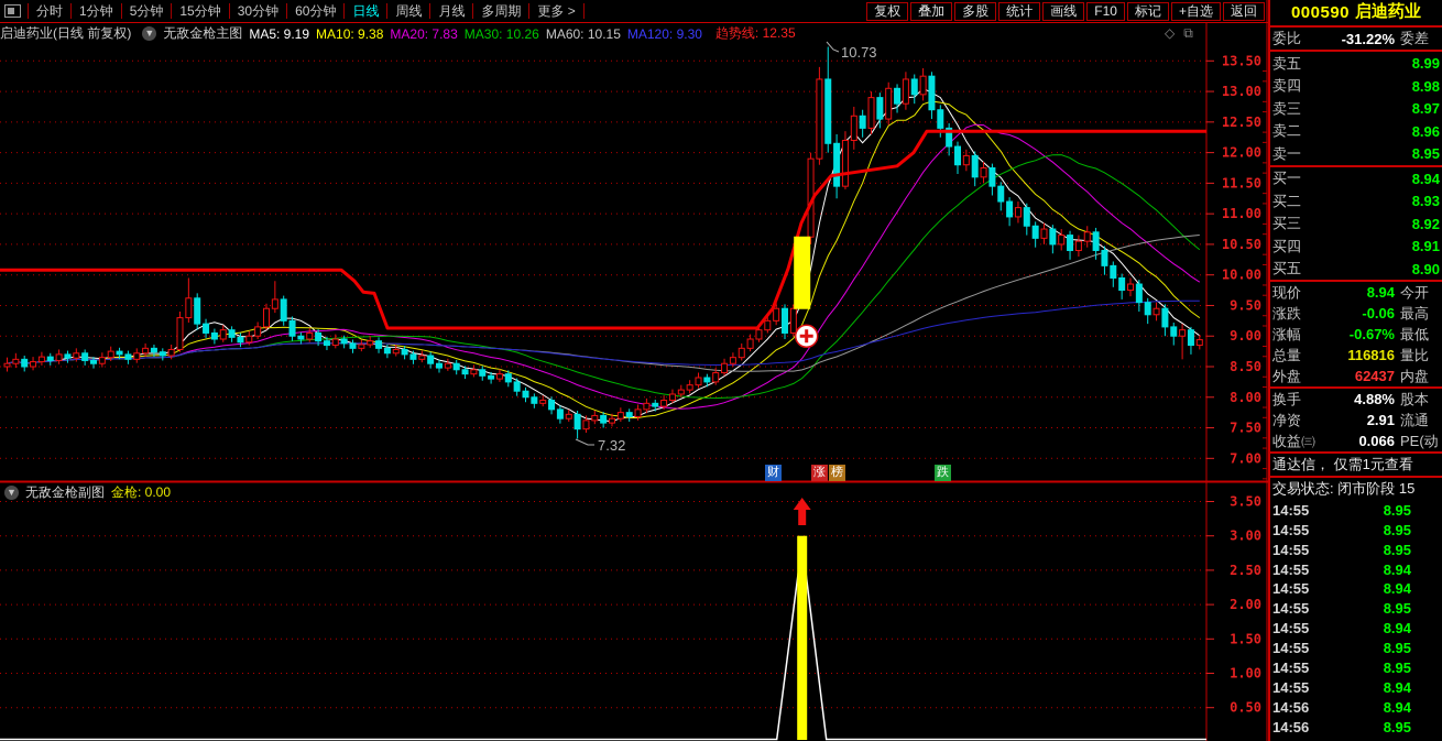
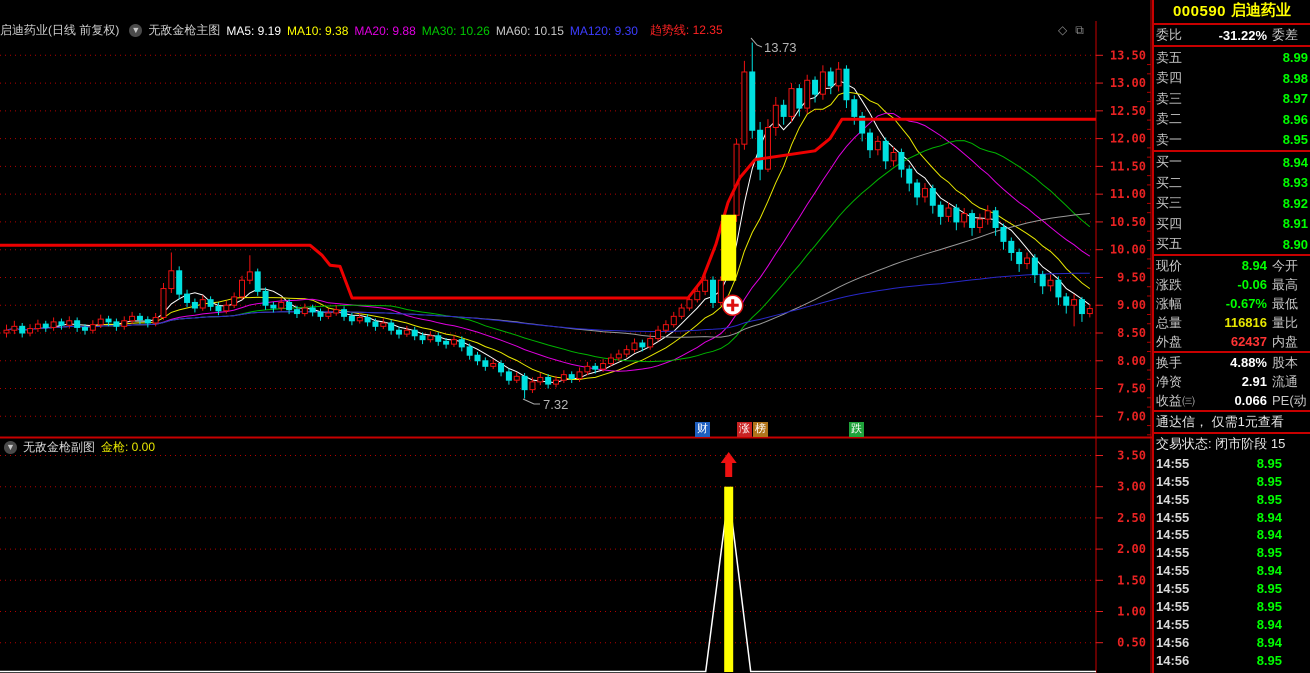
- 分时
- 1分钟
- 5分钟
- 15分钟
- 30分钟
- 60分钟
- 日线
- 周线
- 月线
- 多周期
- 更多 >
- 复权
- 叠加
- 多股
- 统计
- 画线
- F10
- 标记
- +自选
- 返回
  启迪药业(日线 前复权)
  ▼
  无敌金枪主图
  MA5: 9.19
  MA10: 9.38
- MA20: 7.83
+ MA20: 9.88
  MA30: 10.26
  MA60: 10.15
  MA120: 9.30
  趋势线: 12.35
  ◇
  ⧉
  13.50
  13.00
  12.50
  12.00
  11.50
  11.00
  10.50
  10.00
  9.50
  9.00
  8.50
  8.00
  7.50
  7.00
  3.50
  3.00
  2.50
  2.00
  1.50
  1.00
  0.50
- 10.73
+ 13.73
  7.32
  ▼
  无敌金枪副图
  金枪: 0.00
  财
  涨
  榜
  跌
  000590
  启迪药业
  委比
  -31.22%
  委差
  卖五
  8.99
  卖四
  8.98
  卖三
  8.97
  卖二
  8.96
  卖一
  8.95
  买一
  8.94
  买二
  8.93
  买三
  8.92
  买四
  8.91
  买五
  8.90
  现价
  8.94
  今开
  涨跌
  -0.06
  最高
  涨幅
  -0.67%
  最低
  总量
  116816
  量比
  外盘
  62437
  内盘
  换手
  4.88%
  股本
  净资
  2.91
  流通
  收益㈢
  0.066
  PE(动
  通达信， 仅需1元查看
  交易状态: 闭市阶段 15
  14:55
  8.95
  14:55
  8.95
  14:55
  8.95
  14:55
  8.94
  14:55
  8.94
  14:55
  8.95
  14:55
  8.94
  14:55
  8.95
  14:55
  8.95
  14:55
  8.94
  14:56
  8.94
  14:56
  8.95
